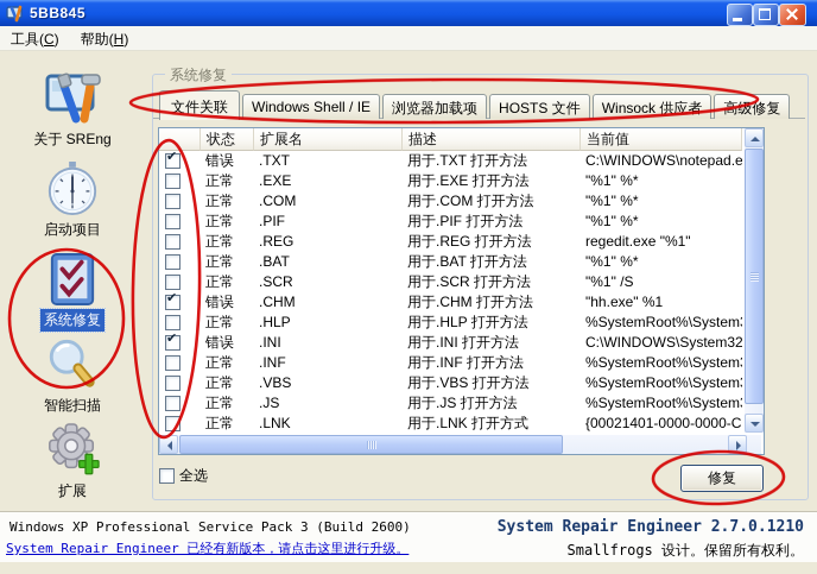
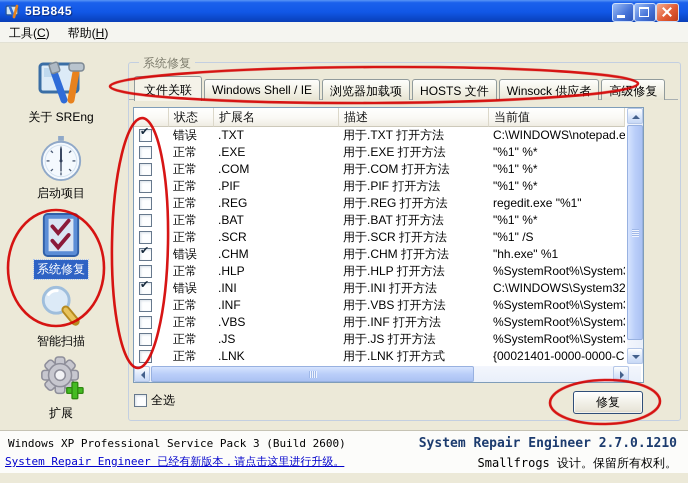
  5BB845
  工具(C) 帮助(H)
  关于 SREng
  启动项目
  系统修复
  智能扫描
  扩展
  系统修复
  文件关联
  Windows Shell / IE
  浏览器加载项
  HOSTS 文件
  Winsock 供应者
  级修复
  状态
  扩展名
  描述
  当前值
  错误
  .TXT
  用于.TXT 打开方法
  C:\WINDOWS\notepad.e
  正常
  .EXE
  用于.EXE 打开方法
  "%1" %*
  正常
  .COM
  用于.COM 打开方法
  "%1" %*
  正常
  .PIF
  用于.PIF 打开方法
  "%1" %*
  正常
  .REG
  用于.REG 打开方法
  regedit.exe "%1"
  正常
  .BAT
  用于.BAT 打开方法
  "%1" %*
  正常
  .SCR
  用于.SCR 打开方法
  "%1" /S
  错误
  .CHM
  用于.CHM 打开方法
  "hh.exe" %1
  正常
  .HLP
  用于.HLP 打开方法
  %SystemRoot%\System
  错误
  .INI
  用于.INI 打开方法
  C:\WINDOWS\System32
  正常
  .INF
- 用于.INF 打开方法
+ 用于.VBS 打开方法
  %SystemRoot%\System
  正常
  .VBS
- 用于.VBS 打开方法
+ 用于.INF 打开方法
  %SystemRoot%\System
  正常
  .JS
  用于.JS 打开方法
  %SystemRoot%\System
  正常
  .LNK
  用于.LNK 打开方式
  {00021401-0000-0000-C
  全选
  修复
  Windows XP Professional Service Pack 3 (Build 2600)
  System Repair Engineer 已经有新版本，请点击这里进行升级。
  System Repair Engineer 2.7.0.1210
  Smallfrogs 设计。保留所有权利。
